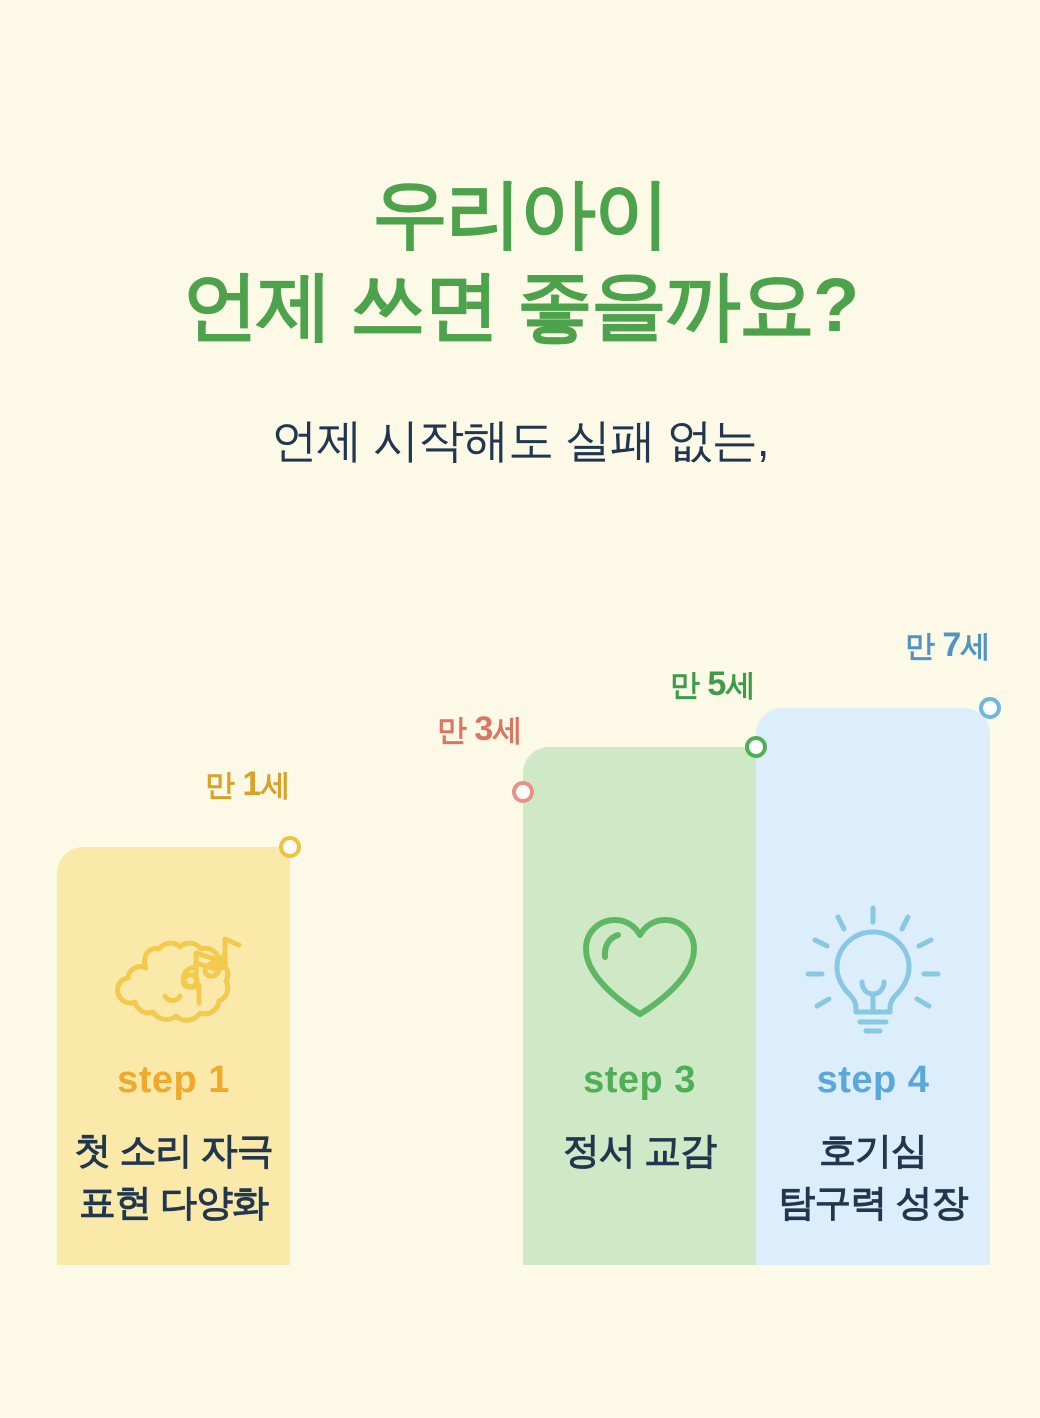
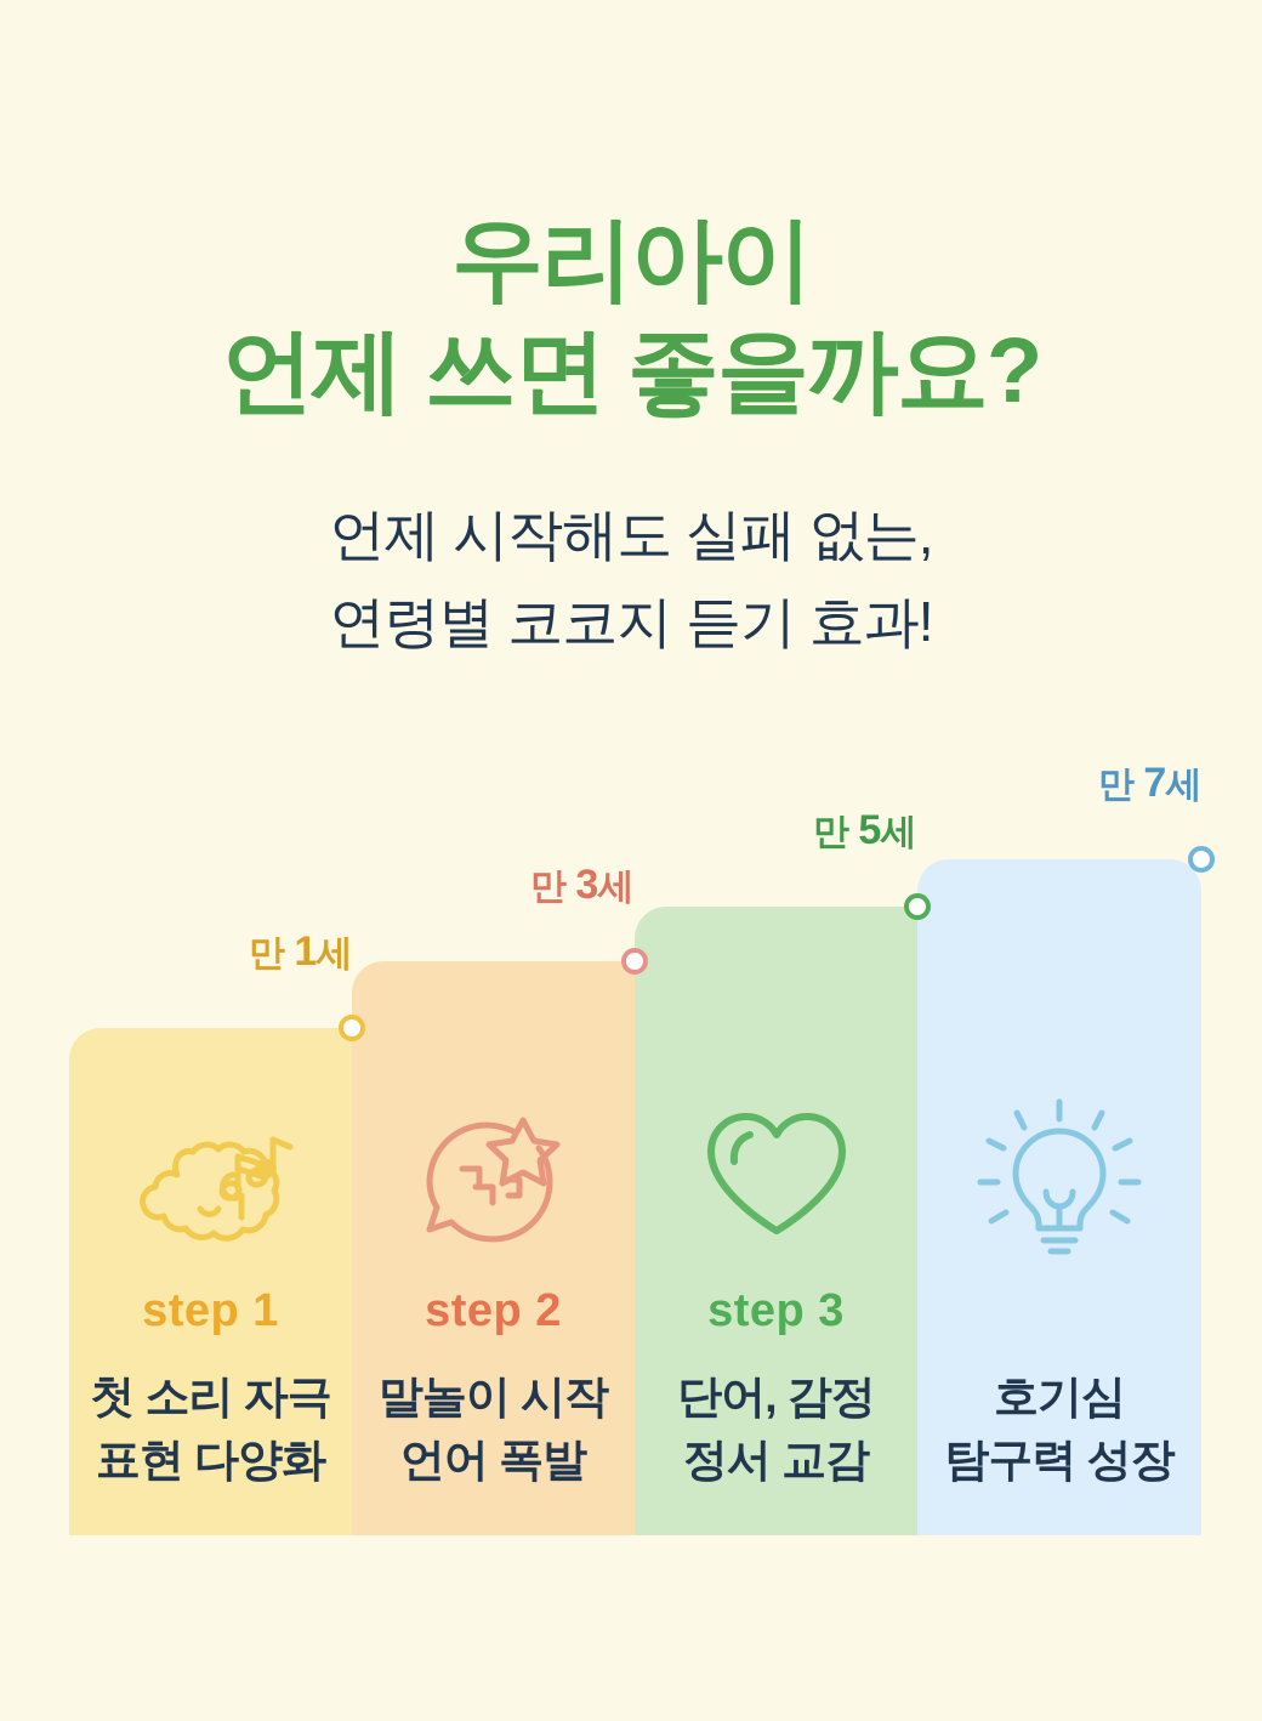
  우리아이
  언제 쓰면 좋을까요?
  언제 시작해도 실패 없는,
+ 연령별 코코지 듣기 효과!
  step 1
  첫 소리 자극
  표현 다양화
+ step 2
+ 말놀이 시작
+ 언어 폭발
  step 3
+ 단어, 감정
  정서 교감
- step 4
  호기심
  탐구력 성장
  만 1세
  만 3세
  만 5세
  만 7세
